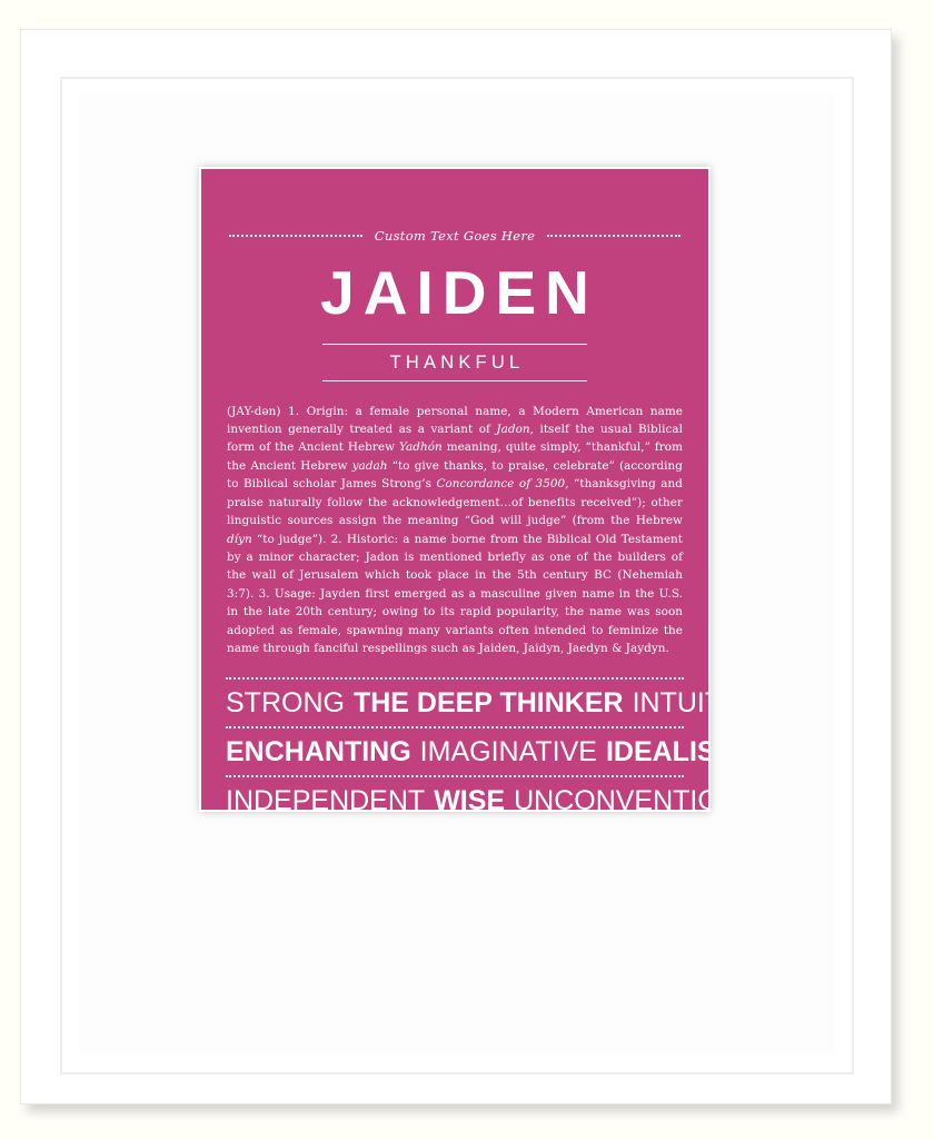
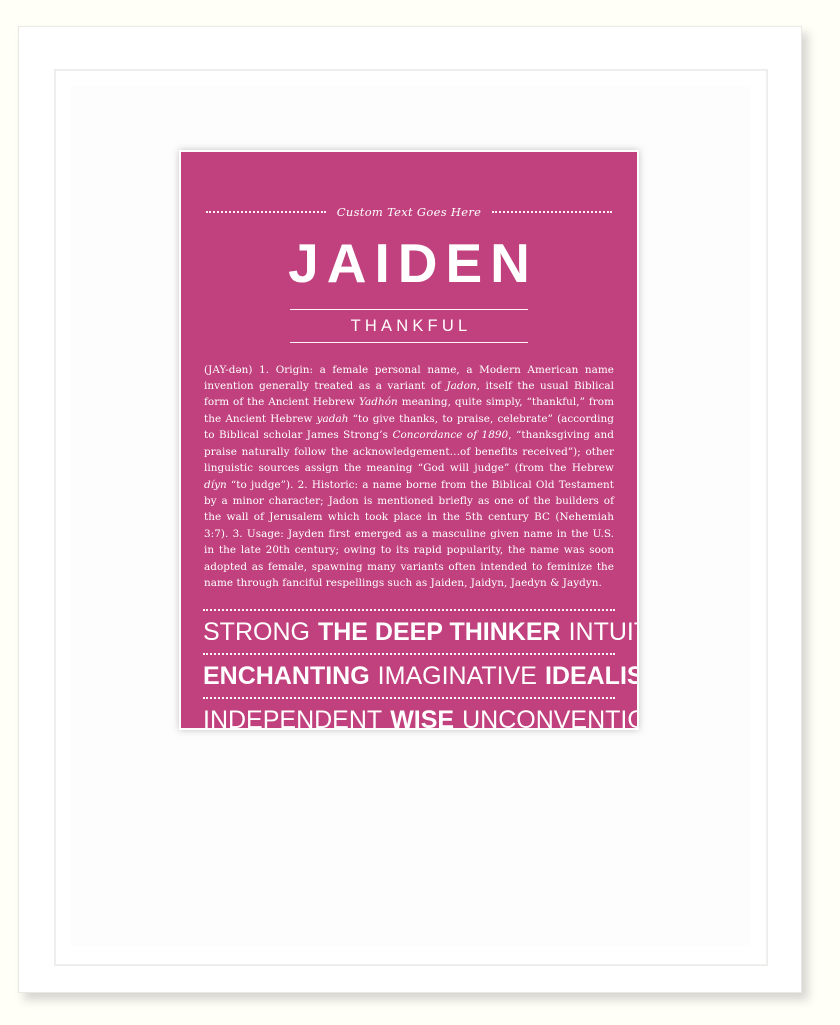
  Custom Text Goes Here
  JAIDEN
  THANKFUL
- (JAY-dən) 1. Origin: a female personal name, a Modern American name invention generally treated as a variant of Jadon, itself the usual Biblical form of the Ancient Hebrew Yadhón meaning, quite simply, “thankful,” from the Ancient Hebrew yadah “to give thanks, to praise, celebrate” (according to Biblical scholar James Strong’s Concordance of 3500, “thanksgiving and praise naturally follow the acknowledgement…of benefits received”); other linguistic sources assign the meaning “God will judge” (from the Hebrew díyn “to judge”). 2. Historic: a name borne from the Biblical Old Testament by a minor character; Jadon is mentioned briefly as one of the builders of the wall of Jerusalem which took place in the 5th century BC (Nehemiah 3:7). 3. Usage: Jayden first emerged as a masculine given name in the U.S. in the late 20th century; owing to its rapid popularity, the name was soon adopted as female, spawning many variants often intended to feminize the name through fanciful respellings such as Jaiden, Jaidyn, Jaedyn & Jaydyn.
+ (JAY-dən) 1. Origin: a female personal name, a Modern American name invention generally treated as a variant of Jadon, itself the usual Biblical form of the Ancient Hebrew Yadhón meaning, quite simply, “thankful,” from the Ancient Hebrew yadah “to give thanks, to praise, celebrate” (according to Biblical scholar James Strong’s Concordance of 1890, “thanksgiving and praise naturally follow the acknowledgement…of benefits received”); other linguistic sources assign the meaning “God will judge” (from the Hebrew díyn “to judge”). 2. Historic: a name borne from the Biblical Old Testament by a minor character; Jadon is mentioned briefly as one of the builders of the wall of Jerusalem which took place in the 5th century BC (Nehemiah 3:7). 3. Usage: Jayden first emerged as a masculine given name in the U.S. in the late 20th century; owing to its rapid popularity, the name was soon adopted as female, spawning many variants often intended to feminize the name through fanciful respellings such as Jaiden, Jaidyn, Jaedyn & Jaydyn.
  STRONG THE DEEP THINKER INTUI
  ENCHANTING IMAGINATIVE IDEALIS
  INDEPENDENT WISE UNCONVENTI
